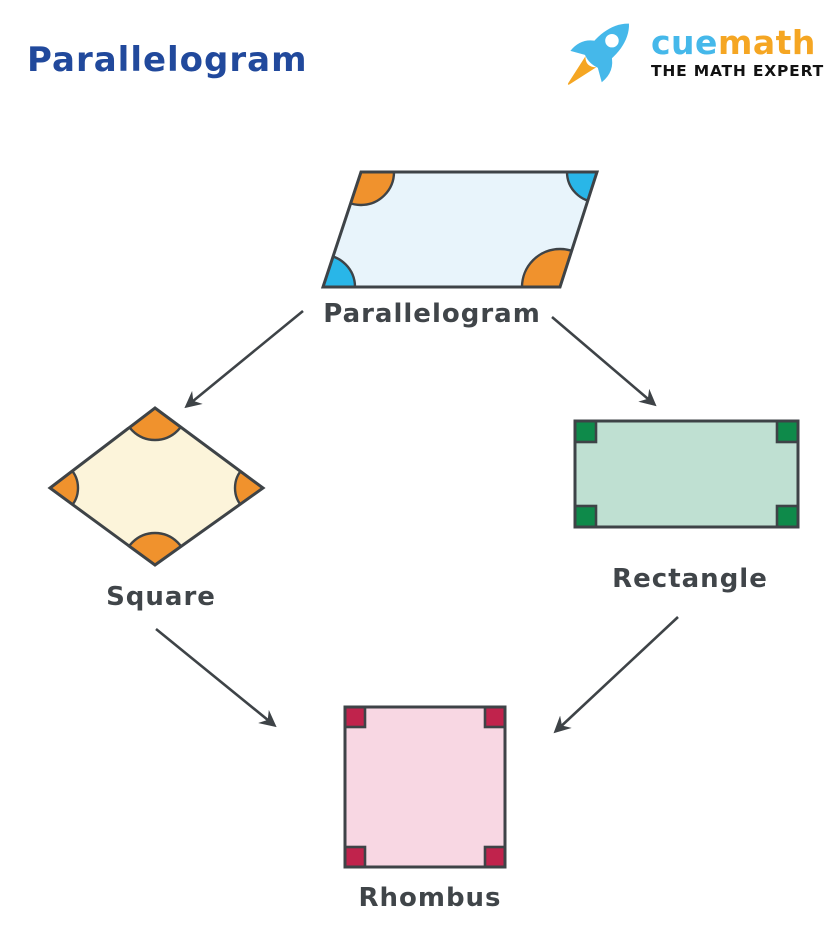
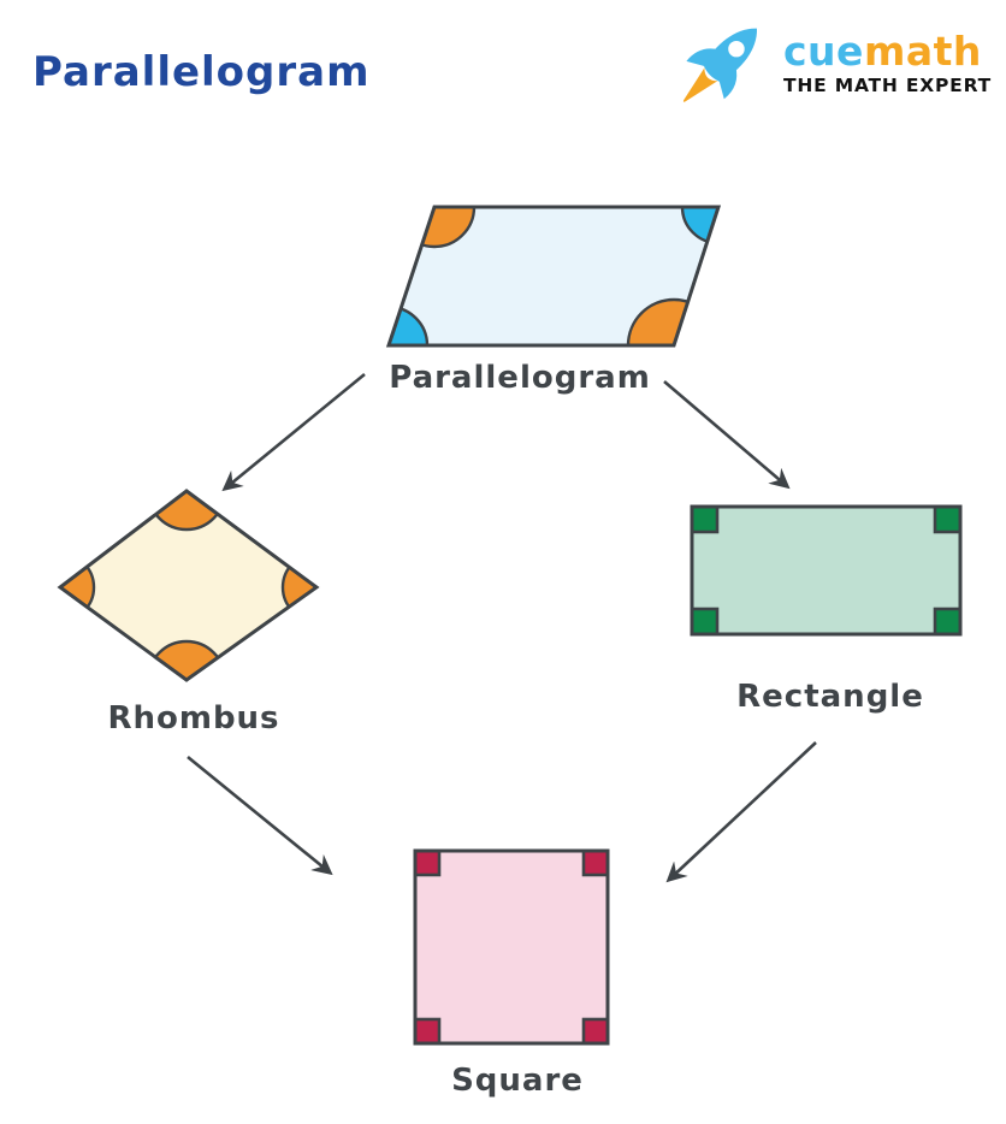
  Parallelogram
  cuemath
  THE MATH EXPERT
  Parallelogram
- Square
+ Rhombus
  Rectangle
- Rhombus
+ Square
